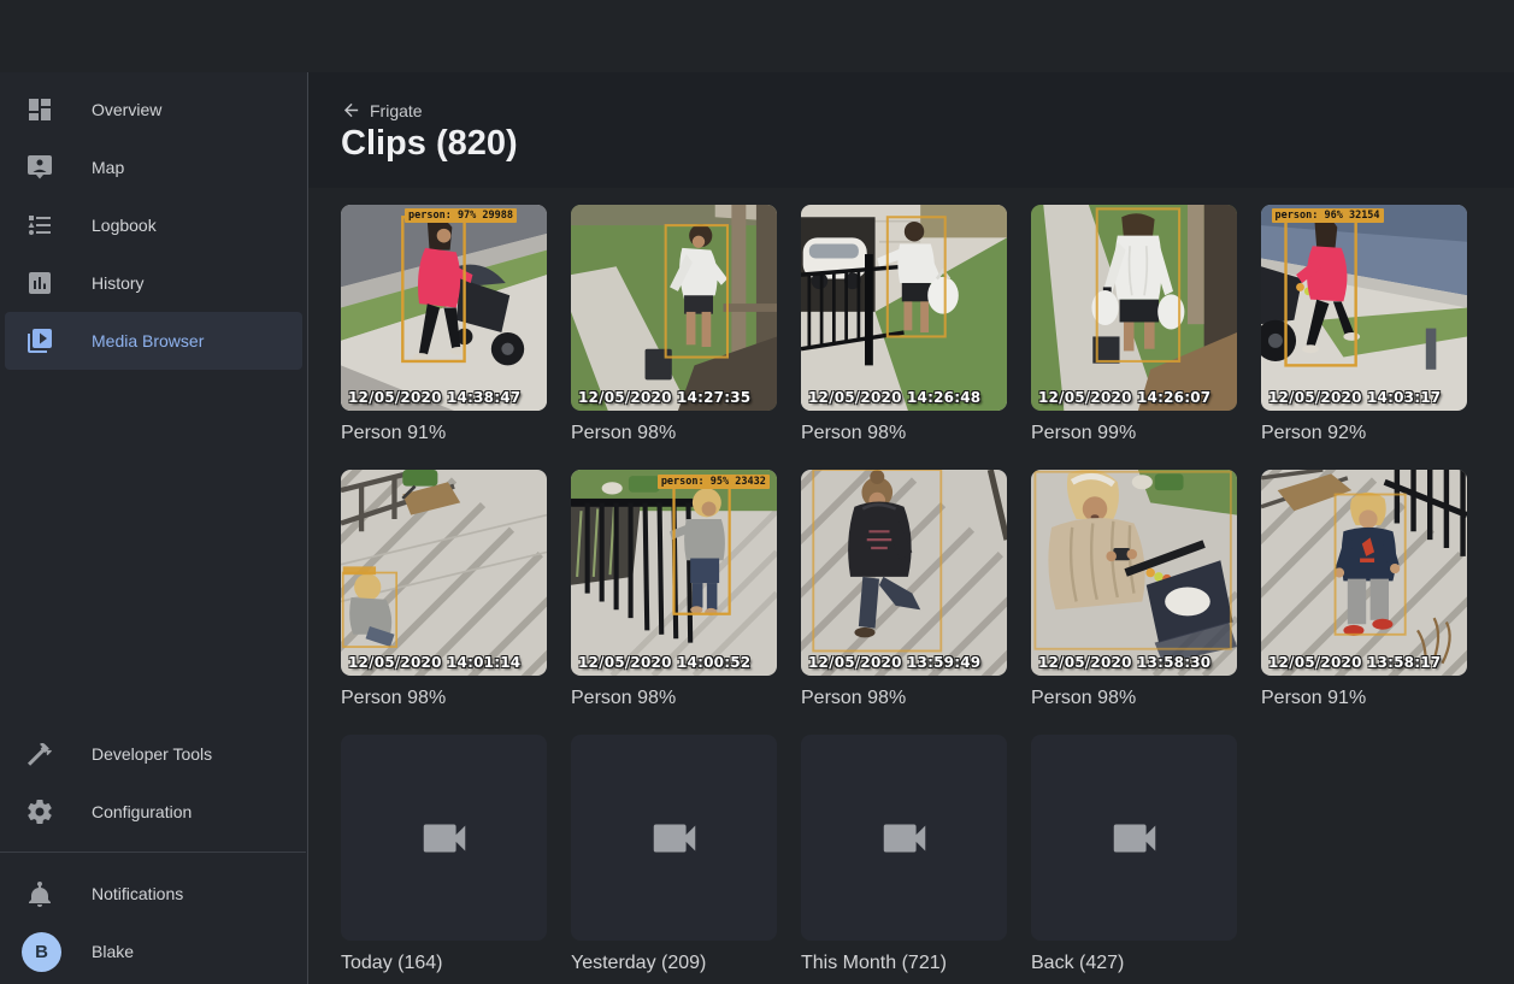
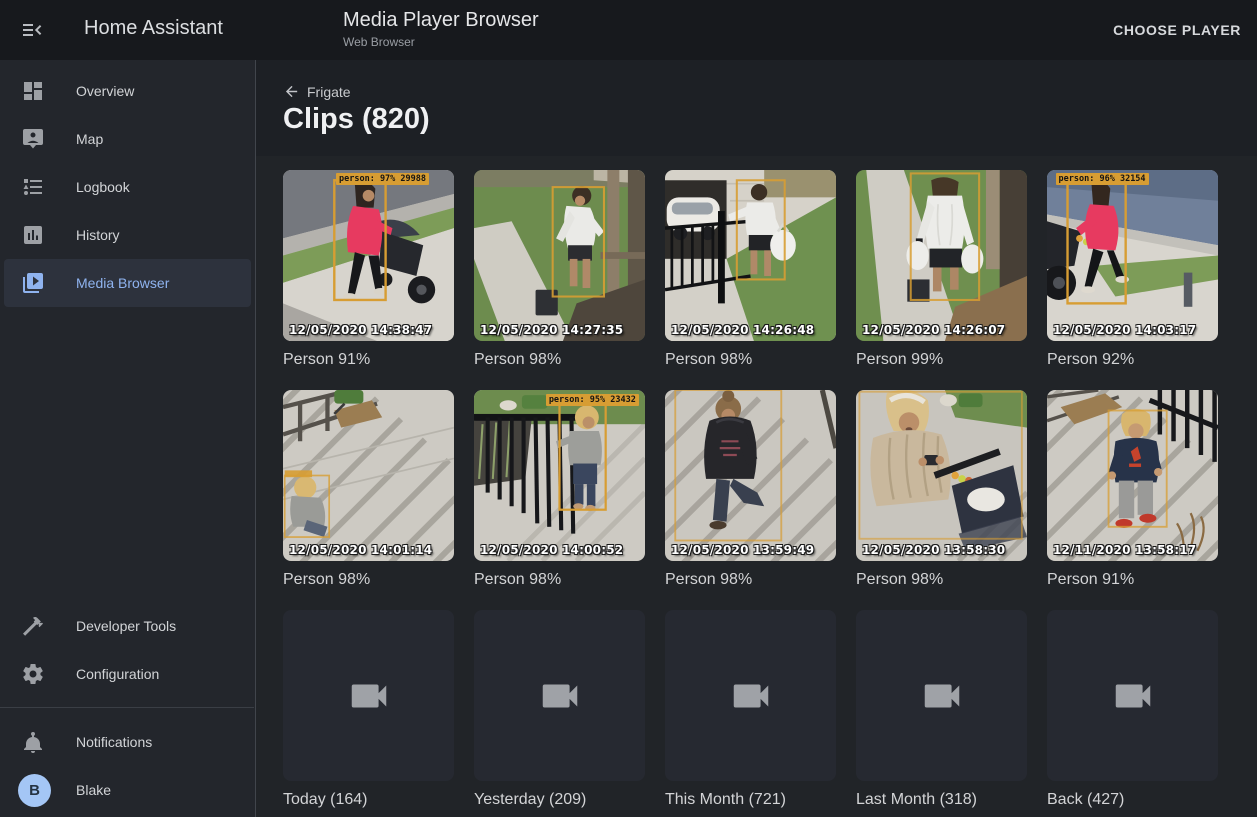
+ Home Assistant
+ Media Player Browser
+ Web Browser
+ CHOOSE PLAYER
  Overview
  Map
  Logbook
  History
  Media Browser
  Developer Tools
  Configuration
  Notifications
  B
  Blake
  Frigate
  Clips (820)
  person: 97% 29988
  12/05/2020 14:38:47
  Person 91%
  12/05/2020 14:27:35
  Person 98%
  12/05/2020 14:26:48
  Person 98%
  12/05/2020 14:26:07
  Person 99%
  person: 96% 32154
  12/05/2020 14:03:17
  Person 92%
  12/05/2020 14:01:14
  Person 98%
  person: 95% 23432
  12/05/2020 14:00:52
  Person 98%
  12/05/2020 13:59:49
  Person 98%
  12/05/2020 13:58:30
  Person 98%
- 12/05/2020 13:58:17
+ 12/11/2020 13:58:17
  Person 91%
  Today (164)
  Yesterday (209)
  This Month (721)
+ Last Month (318)
  Back (427)
